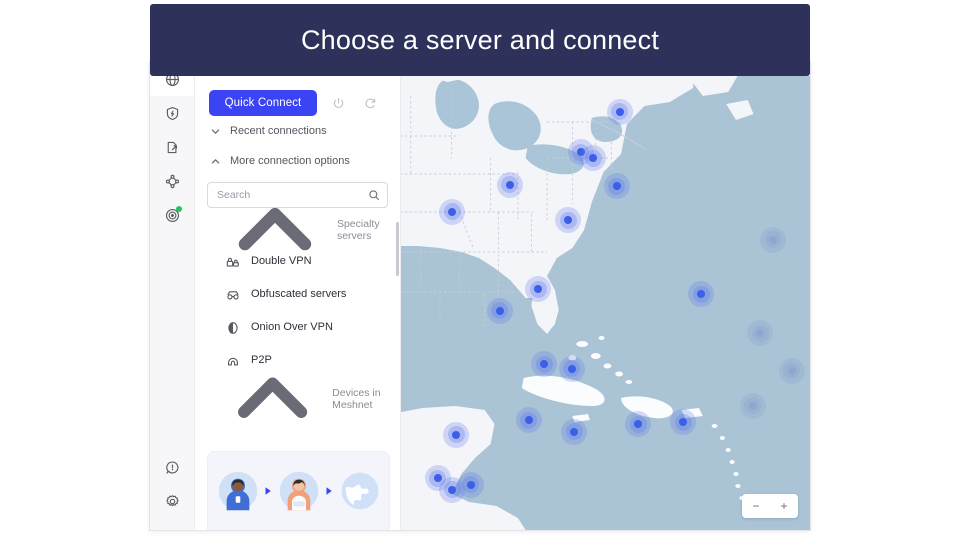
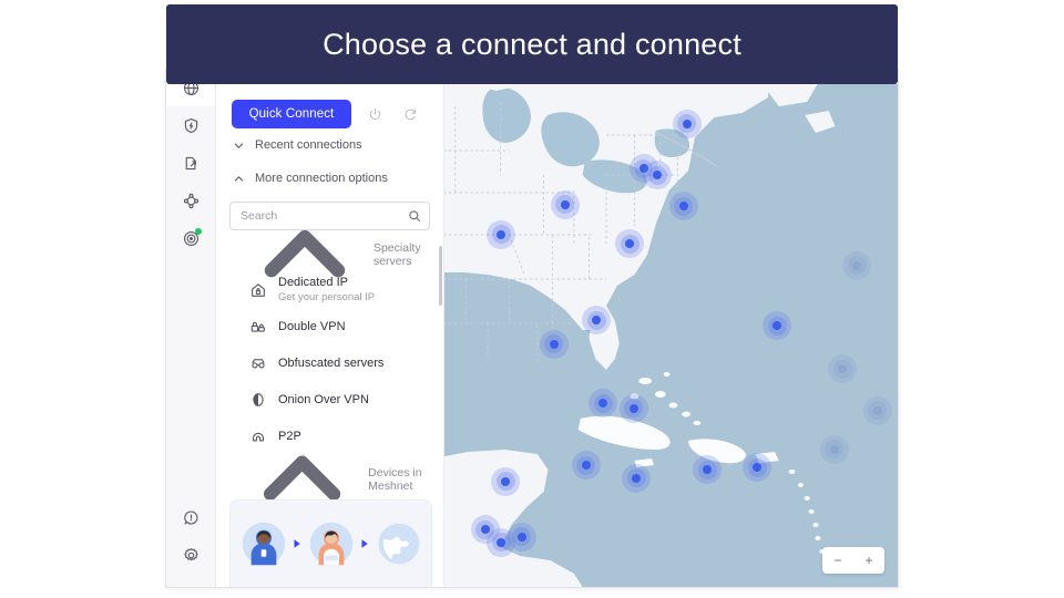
  Quick Connect
  Recent connections
  More connection options
  Search
  Specialty servers
+ Dedicated IP
+ Get your personal IP
  Double VPN
  Obfuscated servers
  Onion Over VPN
  P2P
  Devices in Meshnet
  −
  +
- Choose a server and connect
+ Choose a connect and connect
